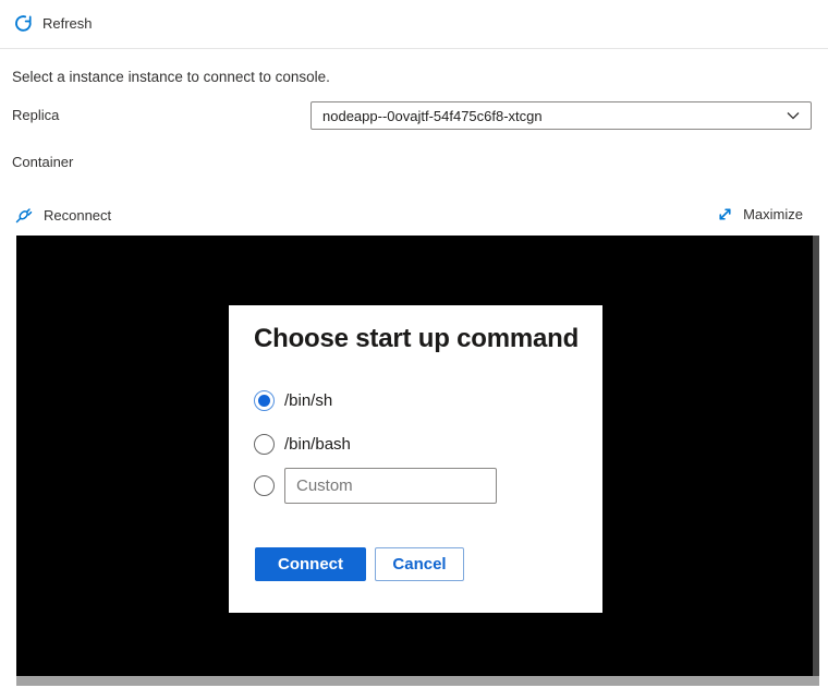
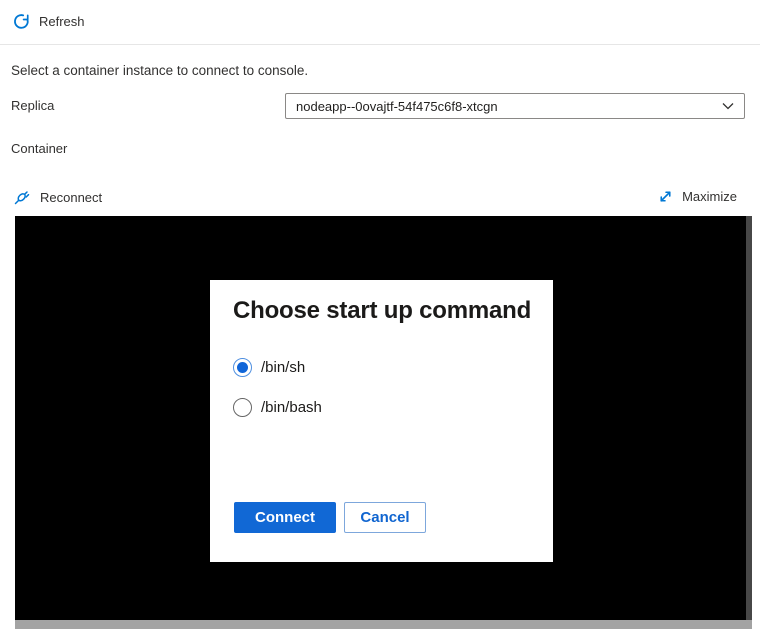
  Refresh
- Select a instance instance to connect to console.
+ Select a container instance to connect to console.
  Replica
  nodeapp--0ovajtf-54f475c6f8-xtcgn
  Container
  Reconnect
  Maximize
  Choose start up command
  /bin/sh
  /bin/bash
- Custom
  Connect
  Cancel
